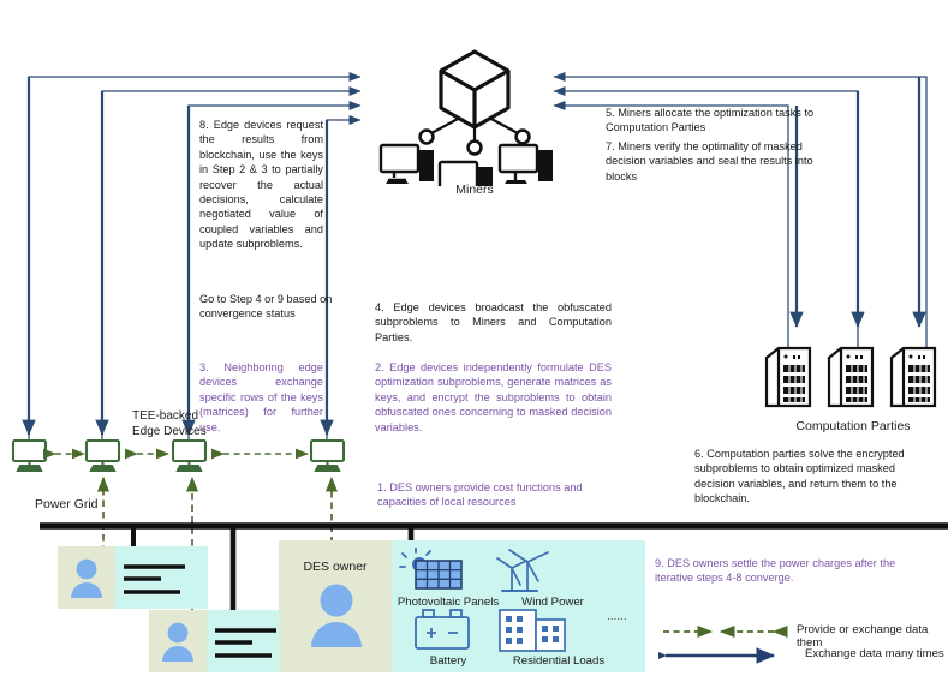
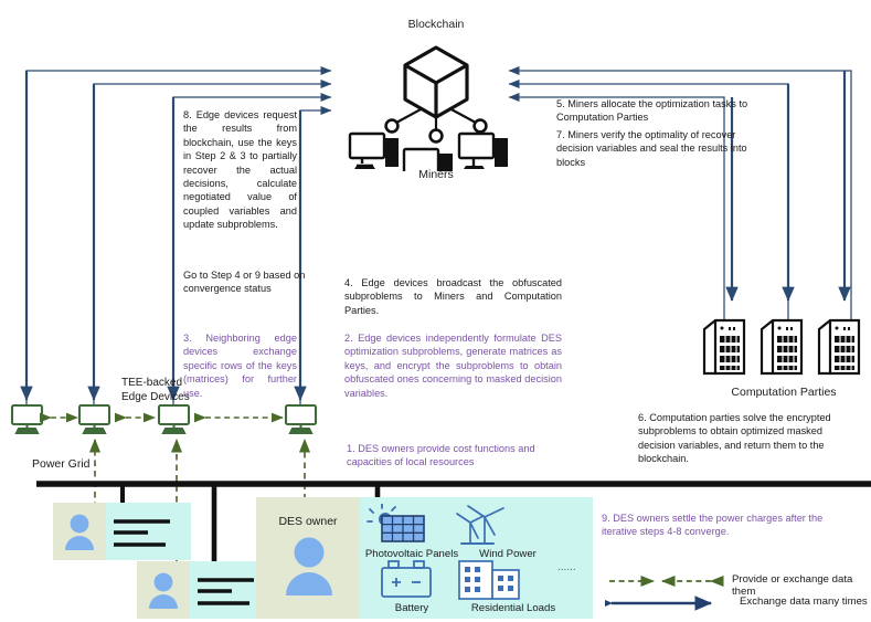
+ Blockchain
  Miners
  Computation Parties
  TEE-backed
  Edge Devices
  Power Grid
  DES owner
  Photovoltaic Panels
  Wind Power
  Battery
  Residential Loads
  ......
  8. Edge devices request the results from blockchain, use the keys in Step 2 & 3 to partially recover the actual decisions, calculate negotiated value of coupled variables and update subproblems.
  Go to Step 4 or 9 based on convergence status
  5. Miners allocate the optimization tasks to Computation Parties
- 7. Miners verify the optimality of masked decision variables and seal the results into blocks
+ 7. Miners verify the optimality of recover decision variables and seal the results into blocks
  4. Edge devices broadcast the obfuscated subproblems to Miners and Computation Parties.
  3. Neighboring edge devices exchange specific rows of the keys (matrices) for further use.
  2. Edge devices independently formulate DES optimization subproblems, generate matrices as keys, and encrypt the subproblems to obtain obfuscated ones concerning to masked decision variables.
  1. DES owners provide cost functions and capacities of local resources
  6. Computation parties solve the encrypted subproblems to obtain optimized masked decision variables, and return them to the blockchain.
  9. DES owners settle the power charges after the iterative steps 4-8 converge.
  Provide or exchange data them
  Exchange data many times
